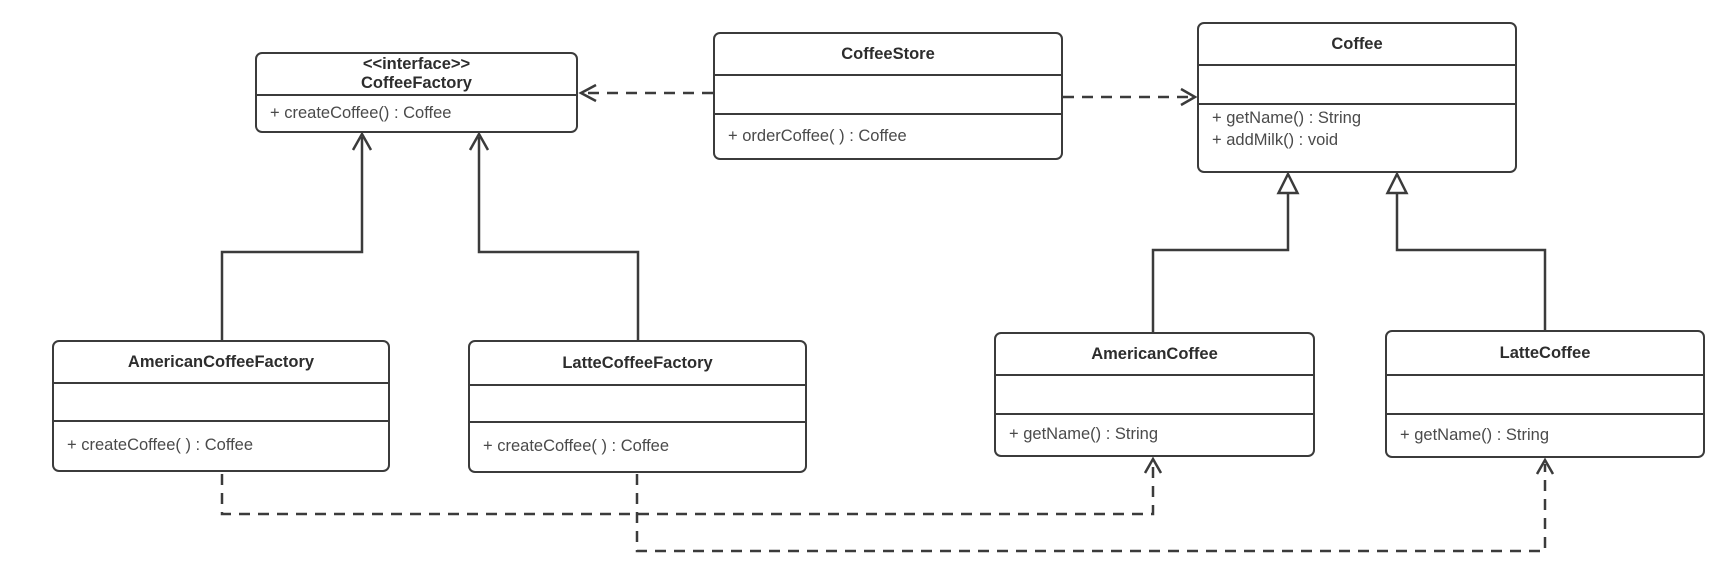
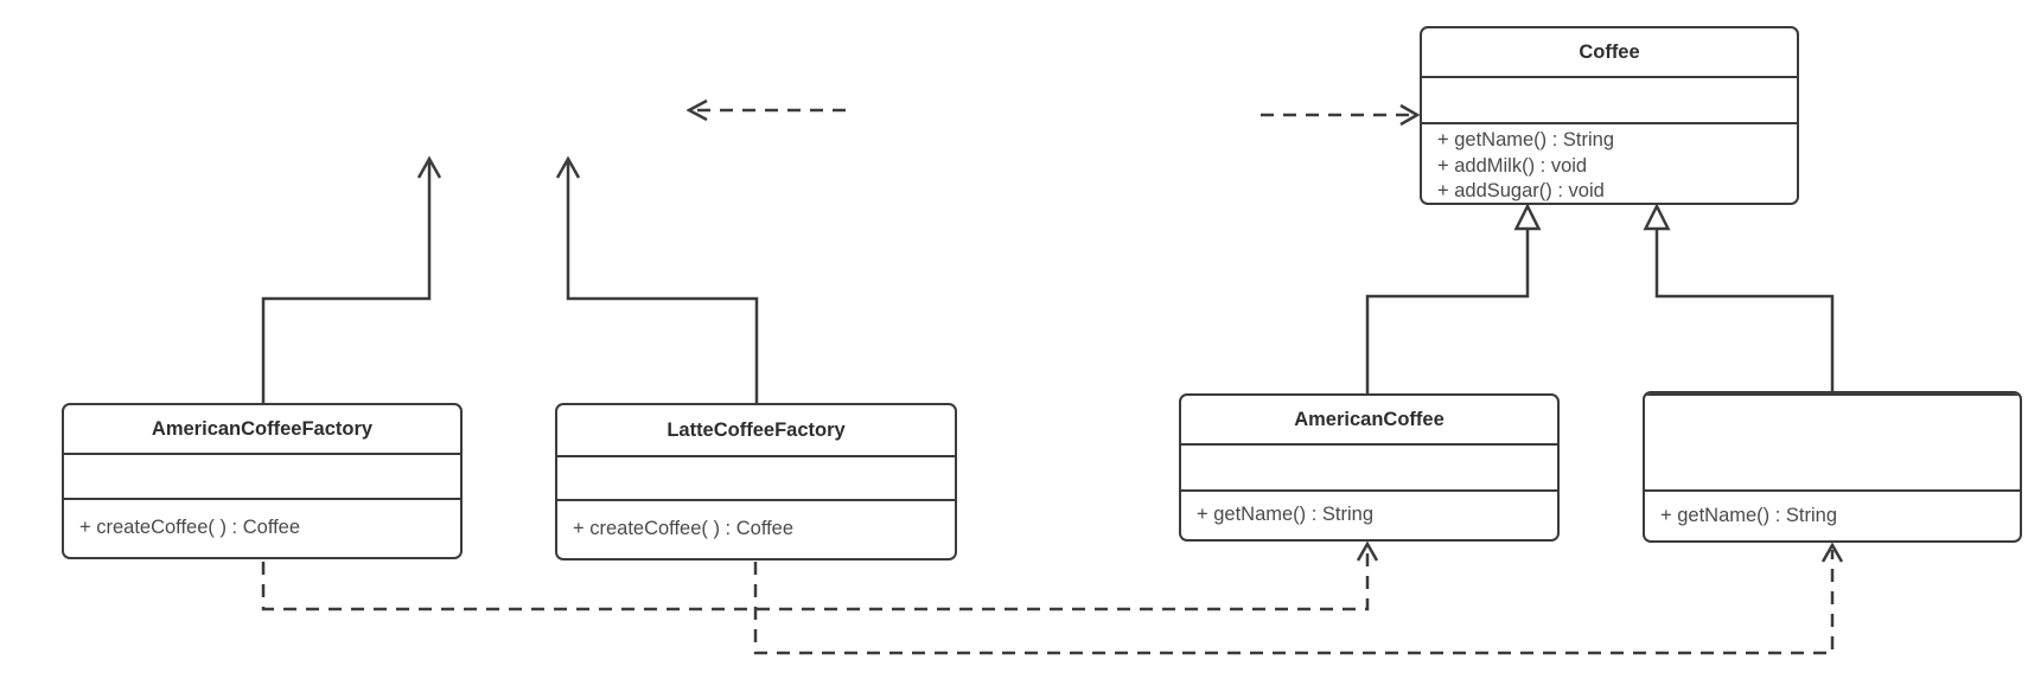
- <<interface>>
- CoffeeFactory
- + createCoffee() : Coffee
- CoffeeStore
- + orderCoffee( ) : Coffee
  Coffee
  + getName() : String
  + addMilk() : void
+ + addSugar() : void
  AmericanCoffeeFactory
  + createCoffee( ) : Coffee
  LatteCoffeeFactory
  + createCoffee( ) : Coffee
  AmericanCoffee
  + getName() : String
- LatteCoffee
  + getName() : String
